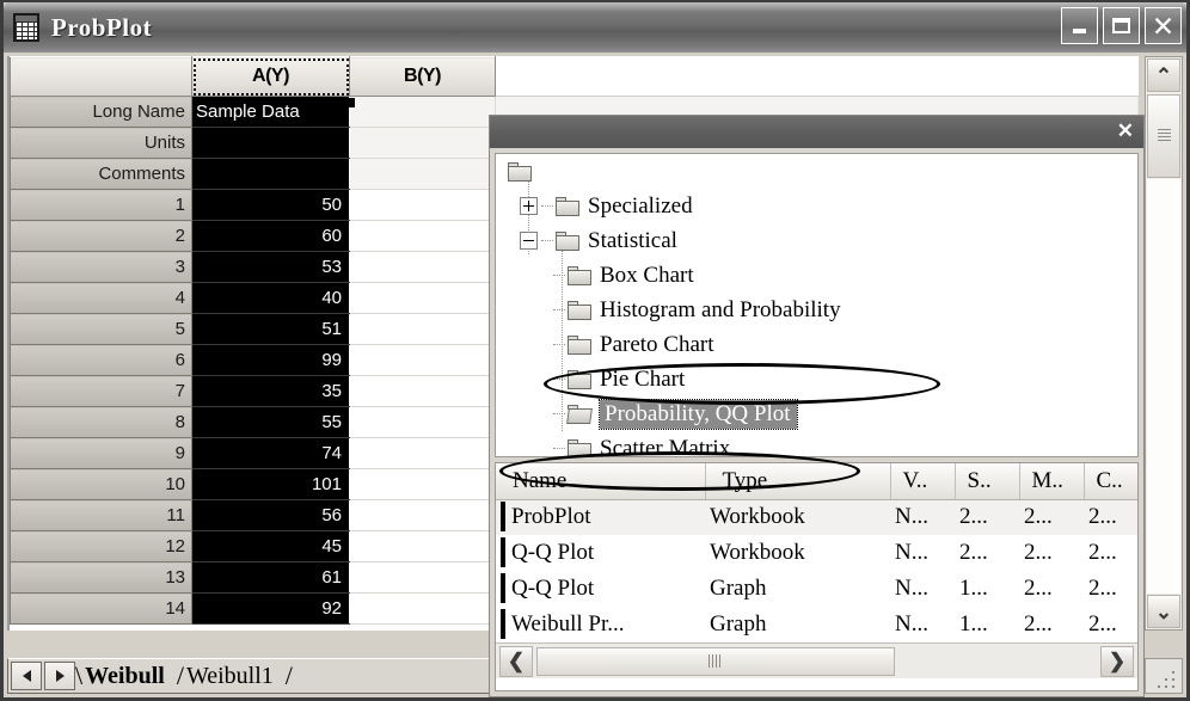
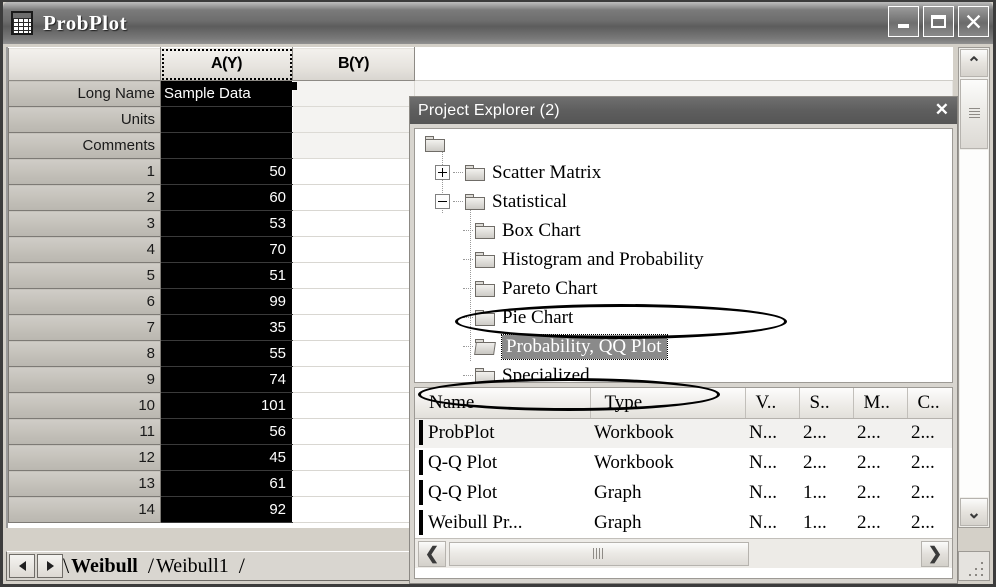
  ProbPlot
  ✕
  	A(Y)	B(Y)
  Long Name	Sample Data
  Units
  Comments
  1	50
  2	60
  3	53
- 4	40
+ 4	70
  5	51
  6	99
  7	35
  8	55
  9	74
  10	101
  11	56
  12	45
  13	61
  14	92
  ⌃
  ⌄
  \
  Weibull
  /
  Weibull1
  /
+ Project Explorer (2)
  ✕
- Specialized
+ Scatter Matrix
  Statistical
  Box Chart
  Histogram and Probability
  Pareto Chart
  Pie Chart
  Probability, QQ Plot
- Scatter Matrix
+ Specialized
  Name	Type	V..	S..	M..	C..
  ProbPlot	Workbook	N...	2...	2...	2...
  Q-Q Plot	Workbook	N...	2...	2...	2...
  Q-Q Plot	Graph	N...	1...	2...	2...
  Weibull Pr...	Graph	N...	1...	2...	2...
  ❮
  ❯
